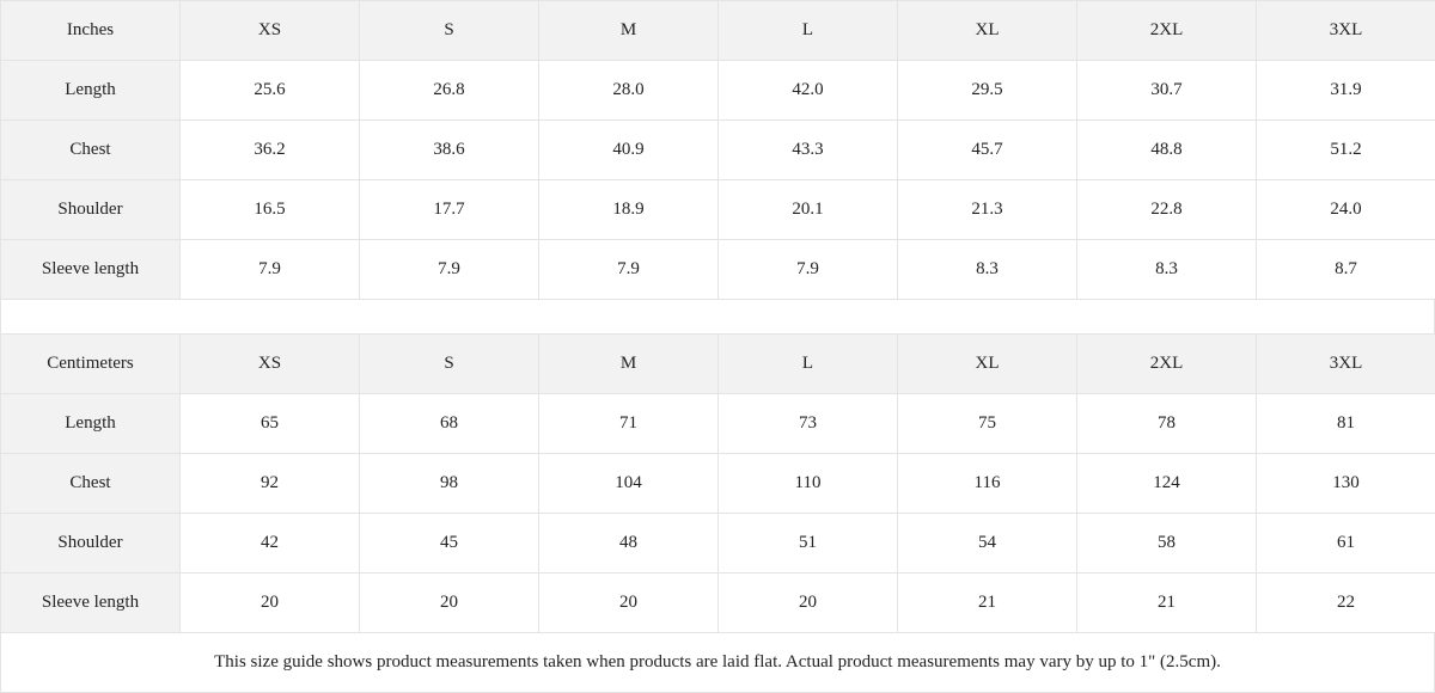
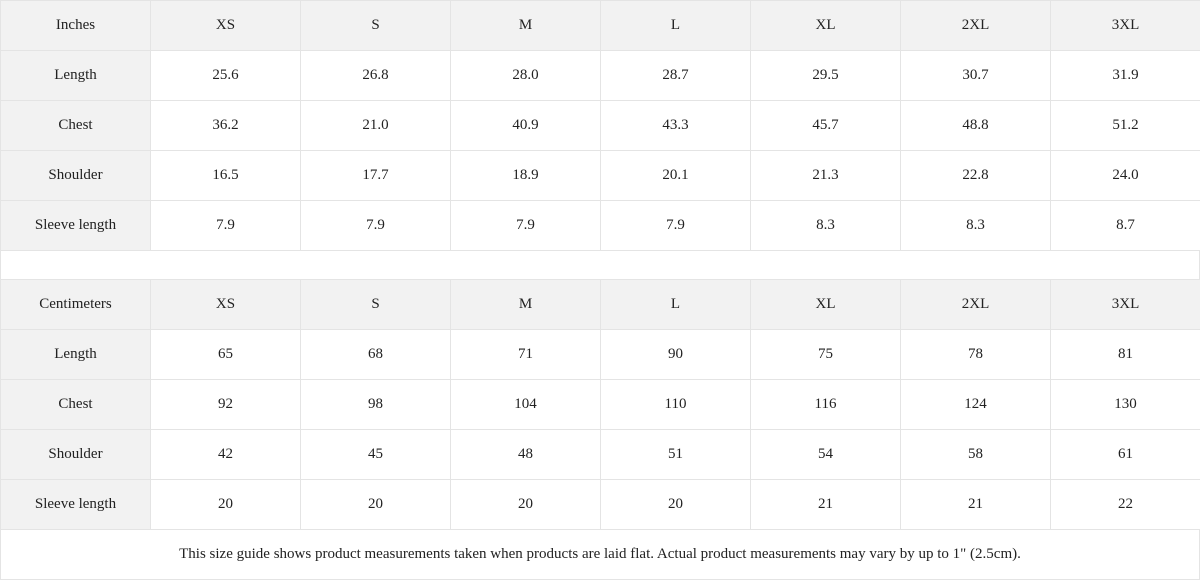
  Inches	XS	S	M	L	XL	2XL	3XL
- Length	25.6	26.8	28.0	42.0	29.5	30.7	31.9
+ Length	25.6	26.8	28.0	28.7	29.5	30.7	31.9
- Chest	36.2	38.6	40.9	43.3	45.7	48.8	51.2
+ Chest	36.2	21.0	40.9	43.3	45.7	48.8	51.2
  Shoulder	16.5	17.7	18.9	20.1	21.3	22.8	24.0
  Sleeve length	7.9	7.9	7.9	7.9	8.3	8.3	8.7
  Centimeters	XS	S	M	L	XL	2XL	3XL
- Length	65	68	71	73	75	78	81
+ Length	65	68	71	90	75	78	81
  Chest	92	98	104	110	116	124	130
  Shoulder	42	45	48	51	54	58	61
  Sleeve length	20	20	20	20	21	21	22
  This size guide shows product measurements taken when products are laid flat. Actual product measurements may vary by up to 1" (2.5cm).
